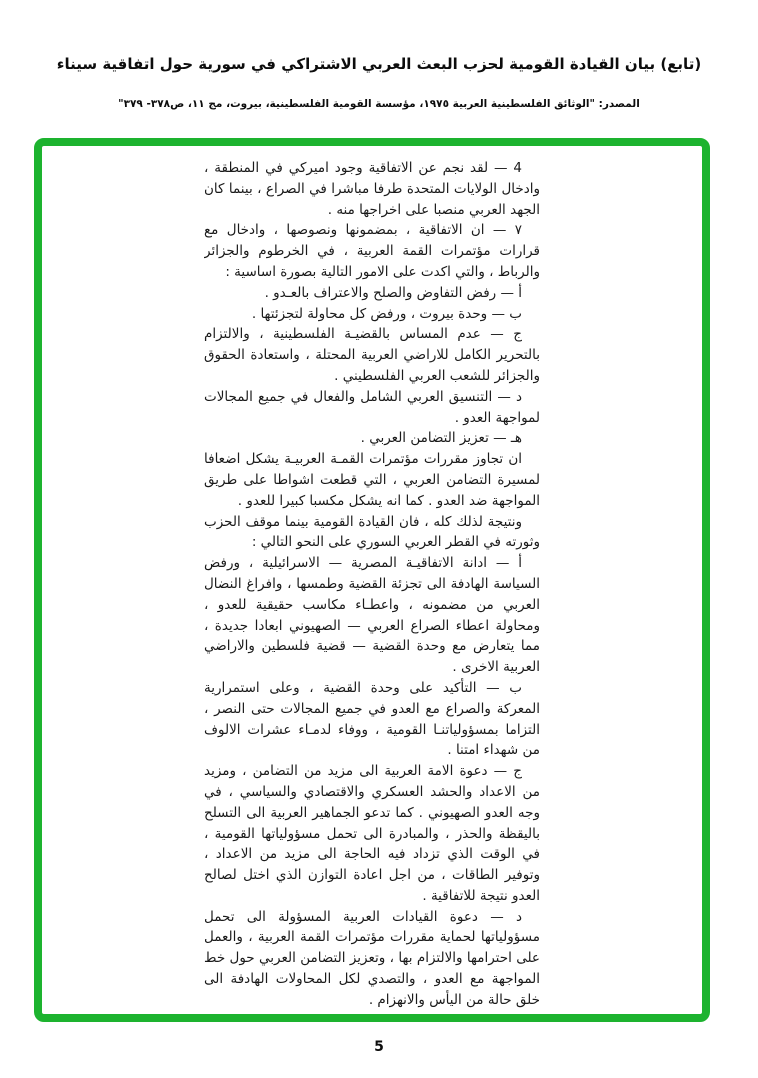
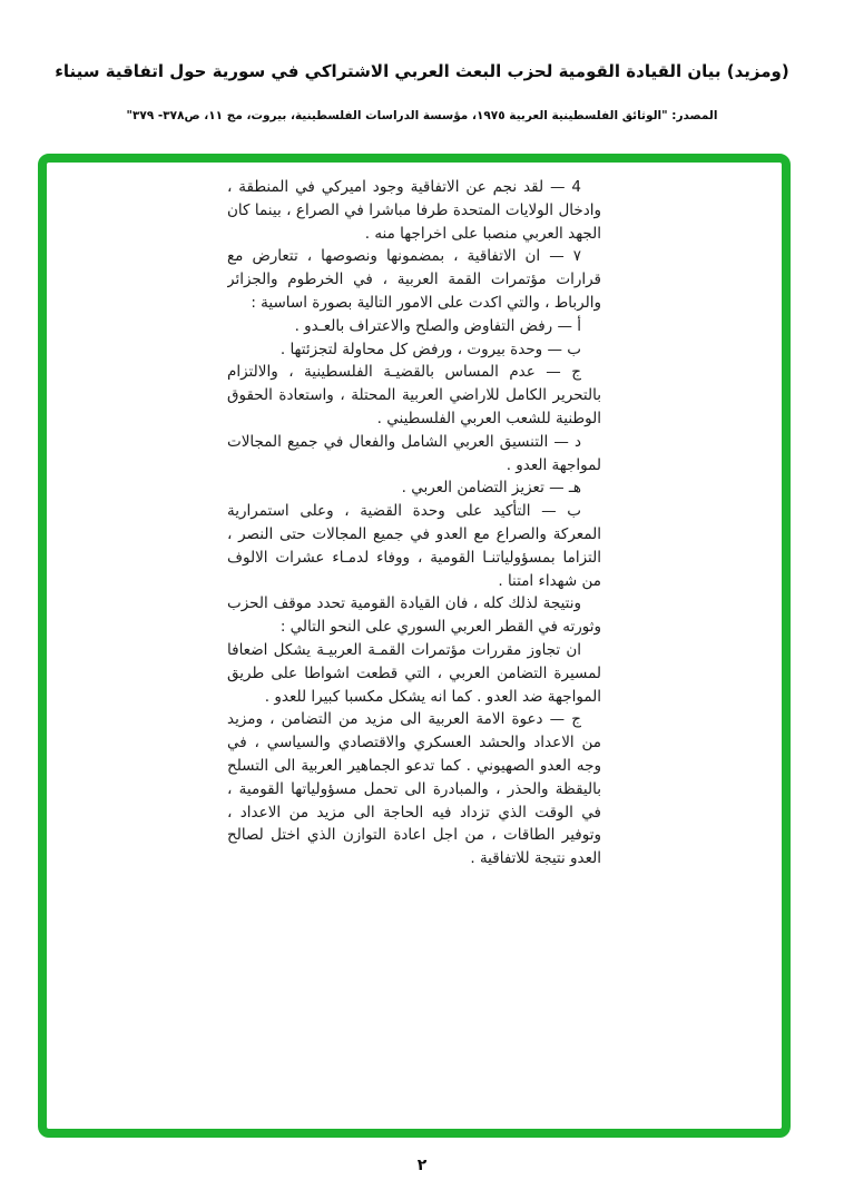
- (تابع) بيان القيادة القومية لحزب البعث العربي الاشتراكي في سورية حول اتفاقية سيناء
+ (ومزيد) بيان القيادة القومية لحزب البعث العربي الاشتراكي في سورية حول اتفاقية سيناء
- المصدر: "الوثائق الفلسطينية العربية ١٩٧٥، مؤسسة القومية الفلسطينية، بيروت، مج ١١، ص٣٧٨- ٣٧٩"
+ المصدر: "الوثائق الفلسطينية العربية ١٩٧٥، مؤسسة الدراسات الفلسطينية، بيروت، مج ١١، ص٣٧٨- ٣٧٩"
  4 — لقد نجم عن الاتفاقية وجود اميركي في المنطقة ، وادخال الولايات المتحدة طرفا مباشرا في الصراع ، بينما كان الجهد العربي منصبا على اخراجها منه .
- ٧ — ان الاتفاقية ، بمضمونها ونصوصها ، وادخال مع قرارات مؤتمرات القمة العربية ، في الخرطوم والجزائر والرباط ، والتي اكدت على الامور التالية بصورة اساسية :
+ ٧ — ان الاتفاقية ، بمضمونها ونصوصها ، تتعارض مع قرارات مؤتمرات القمة العربية ، في الخرطوم والجزائر والرباط ، والتي اكدت على الامور التالية بصورة اساسية :
  أ — رفض التفاوض والصلح والاعتراف بالعـدو .
  ب — وحدة بيروت ، ورفض كل محاولة لتجزئتها .
- ج — عدم المساس بالقضيـة الفلسطينية ، والالتزام بالتحرير الكامل للاراضي العربية المحتلة ، واستعادة الحقوق والجزائر للشعب العربي الفلسطيني .
+ ج — عدم المساس بالقضيـة الفلسطينية ، والالتزام بالتحرير الكامل للاراضي العربية المحتلة ، واستعادة الحقوق الوطنية للشعب العربي الفلسطيني .
  د — التنسيق العربي الشامل والفعال في جميع المجالات لمواجهة العدو .
  هـ — تعزيز التضامن العربي .
- ان تجاوز مقررات مؤتمرات القمـة العربيـة يشكل اضعافا لمسيرة التضامن العربي ، التي قطعت اشواطا على طريق المواجهة ضد العدو . كما انه يشكل مكسبا كبيرا للعدو .
+ ب — التأكيد على وحدة القضية ، وعلى استمرارية المعركة والصراع مع العدو في جميع المجالات حتى النصر ، التزاما بمسؤولياتنـا القومية ، ووفاء لدمـاء عشرات الالوف من شهداء امتنا .
- ونتيجة لذلك كله ، فان القيادة القومية بينما موقف الحزب وثورته في القطر العربي السوري على النحو التالي :
+ ونتيجة لذلك كله ، فان القيادة القومية تحدد موقف الحزب وثورته في القطر العربي السوري على النحو التالي :
- أ — ادانة الاتفاقيـة المصرية — الاسرائيلية ، ورفض السياسة الهادفة الى تجزئة القضية وطمسها ، وافراغ النضال العربي من مضمونه ، واعطـاء مكاسب حقيقية للعدو ، ومحاولة اعطاء الصراع العربي — الصهيوني ابعادا جديدة ، مما يتعارض مع وحدة القضية — قضية فلسطين والاراضي العربية الاخرى .
- ب — التأكيد على وحدة القضية ، وعلى استمرارية المعركة والصراع مع العدو في جميع المجالات حتى النصر ، التزاما بمسؤولياتنـا القومية ، ووفاء لدمـاء عشرات الالوف من شهداء امتنا .
+ ان تجاوز مقررات مؤتمرات القمـة العربيـة يشكل اضعافا لمسيرة التضامن العربي ، التي قطعت اشواطا على طريق المواجهة ضد العدو . كما انه يشكل مكسبا كبيرا للعدو .
  ج — دعوة الامة العربية الى مزيد من التضامن ، ومزيد من الاعداد والحشد العسكري والاقتصادي والسياسي ، في وجه العدو الصهيوني . كما تدعو الجماهير العربية الى التسلح باليقظة والحذر ، والمبادرة الى تحمل مسؤولياتها القومية ، في الوقت الذي تزداد فيه الحاجة الى مزيد من الاعداد ، وتوفير الطاقات ، من اجل اعادة التوازن الذي اختل لصالح العدو نتيجة للاتفاقية .
- د — دعوة القيادات العربية المسؤولة الى تحمل مسؤولياتها لحماية مقررات مؤتمرات القمة العربية ، والعمل على احترامها والالتزام بها ، وتعزيز التضامن العربي حول خط المواجهة مع العدو ، والتصدي لكل المحاولات الهادفة الى خلق حالة من اليأس والانهزام .
- 5
+ ٢
